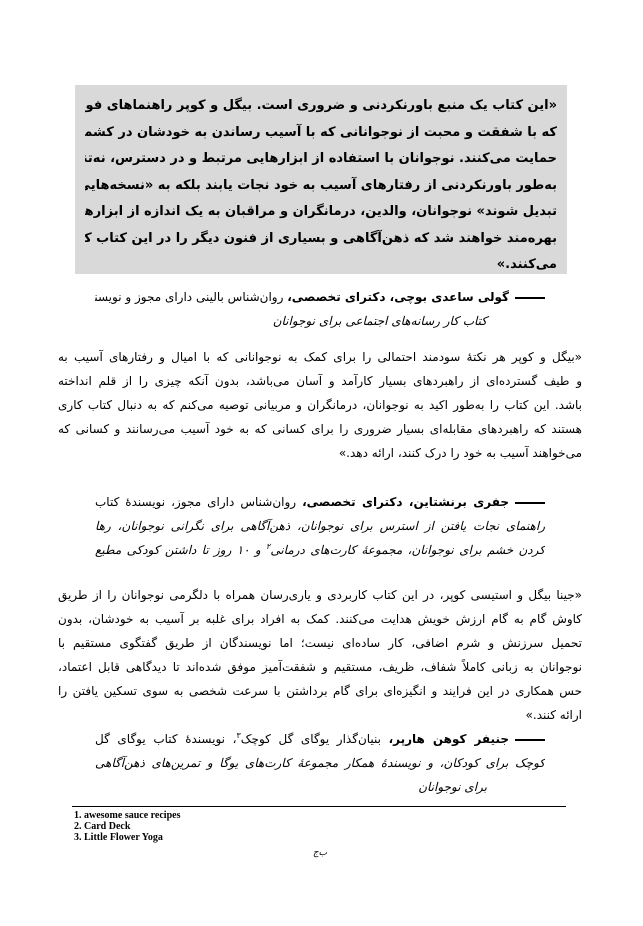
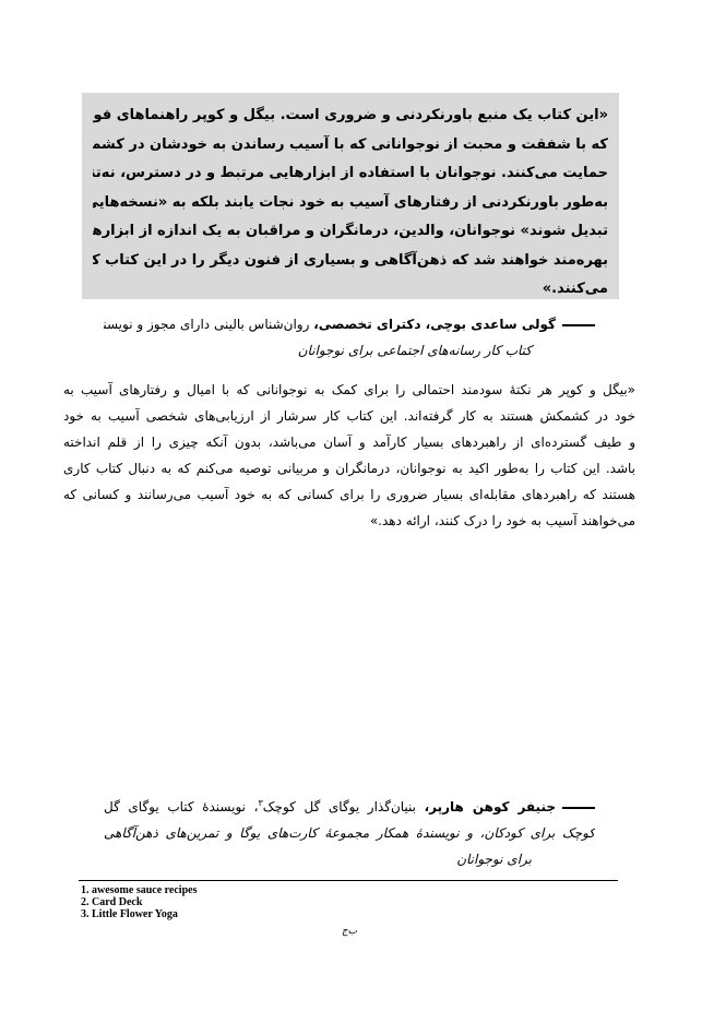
  «این کتاب یک منبع باورنکردنی و ضروری است. بیگل و کوپر راهنماهای فو
  که با شفقت و محبت از نوجوانانی که با آسیب رساندن به خودشان در کشم
  حمایت می‌کنند. نوجوانان با استفاده از ابزارهایی مرتبط و در دسترس، نه‌تن
  به‌طور باورنکردنی از رفتارهای آسیب به خود نجات یابند بلکه به «نسخههایی
  تبدیل شوند» نوجوانان، والدین، درمانگران و مراقبان به یک اندازه از ابزاره
  بهره‌مند خواهند شد که ذهن‌آگاهی و بسیاری از فنون دیگر را در این کتاب ک
  می‌کنند.»
  گولی ساعدی بوچی، دکترای تخصصی، روان‌شناس بالینی دارای مجوز و نویسن
  کتاب کار رسانه‌های اجتماعی برای نوجوانان
  «بیگل و کوپر هر نکتهٔ سودمند احتمالی را برای کمک به نوجوانانی که با امیال و رفتارهای آسیب به
+ خود در کشمکش هستند به کار گرفته‌اند. این کتاب کار سرشار از ارزیابی‌های شخصی آسیب به خود
  و طیف گستردهای از راهبردهای بسیار کارآمد و آسان می‌باشد، بدون آنکه چیزی را از قلم انداخته
  باشد. این کتاب را به‌طور اکید به نوجوانان، درمانگران و مربیانی توصیه می‌کنم که به دنبال کتاب کاری
  هستند که راهبردهای مقابله‌ای بسیار ضروری را برای کسانی که به خود آسیب می‌رسانند و کسانی که
  می‌خواهند آسیب به خود را درک کنند، ارائه دهد.»
- جفری برنشتاین، دکترای تخصصی، روان‌شناس دارای مجوز، نویسندهٔ کتاب
- راهنمای نجات یافتن از استرس برای نوجوانان، ذهن‌آگاهی برای نگرانی نوجوانان، رها
- کردن خشم برای نوجوانان، مجموعهٔ کارت‌های درمانی۲ و ۱۰ روز تا داشتن کودکی مطیع
- «جینا بیگل و استیسی کوپر، در این کتاب کاربردی و یاری‌رسان همراه با دلگرمی نوجوانان را از طریق
- کاوش گام به گام ارزش خویش هدایت می‌کنند. کمک به افراد برای غلبه بر آسیب به خودشان، بدون
- تحمیل سرزنش و شرم اضافی، کار ساده‌ای نیست؛ اما نویسندگان از طریق گفتگوی مستقیم با
- نوجوانان به زبانی کاملاً شفاف، ظریف، مستقیم و شفقت‌آمیز موفق شده‌اند تا دیدگاهی قابل اعتماد،
- حس همکاری در این فرایند و انگیزه‌ای برای گام برداشتن با سرعت شخصی به سوی تسکین یافتن را
- ارائه کنند.»
  جنیفر کوهن هارپر، بنیان‌گذار یوگای گل کوچک۳، نویسندهٔ کتاب یوگای گل
  کوچک برای کودکان، و نویسندهٔ همکار مجموعهٔ کارت‌های یوگا و تمرین‌های ذهن‌آگاهی
  برای نوجوانان
  1. awesome sauce recipes
  2. Card Deck
  3. Little Flower Yoga
  ب‌ج
